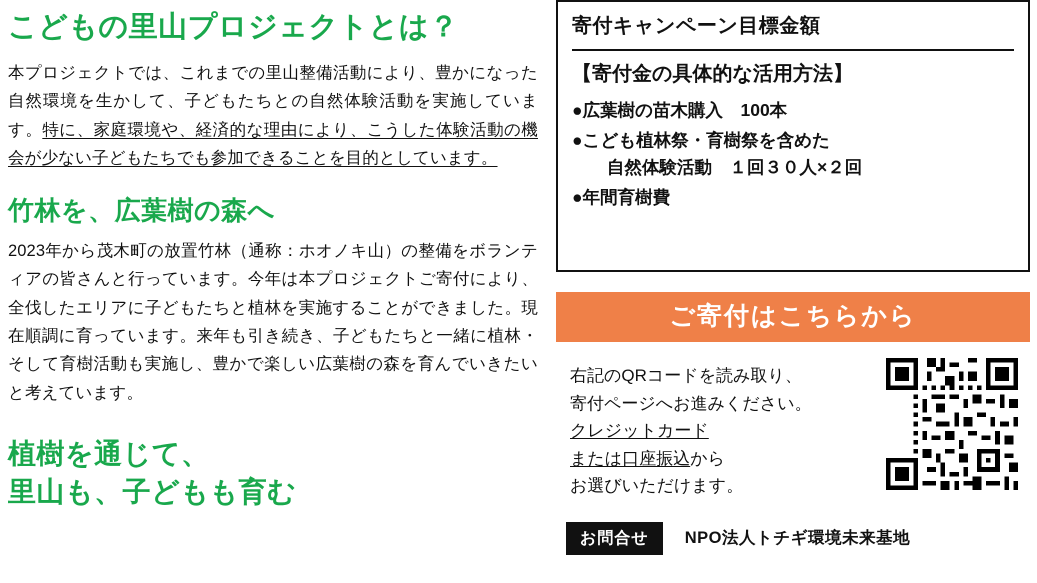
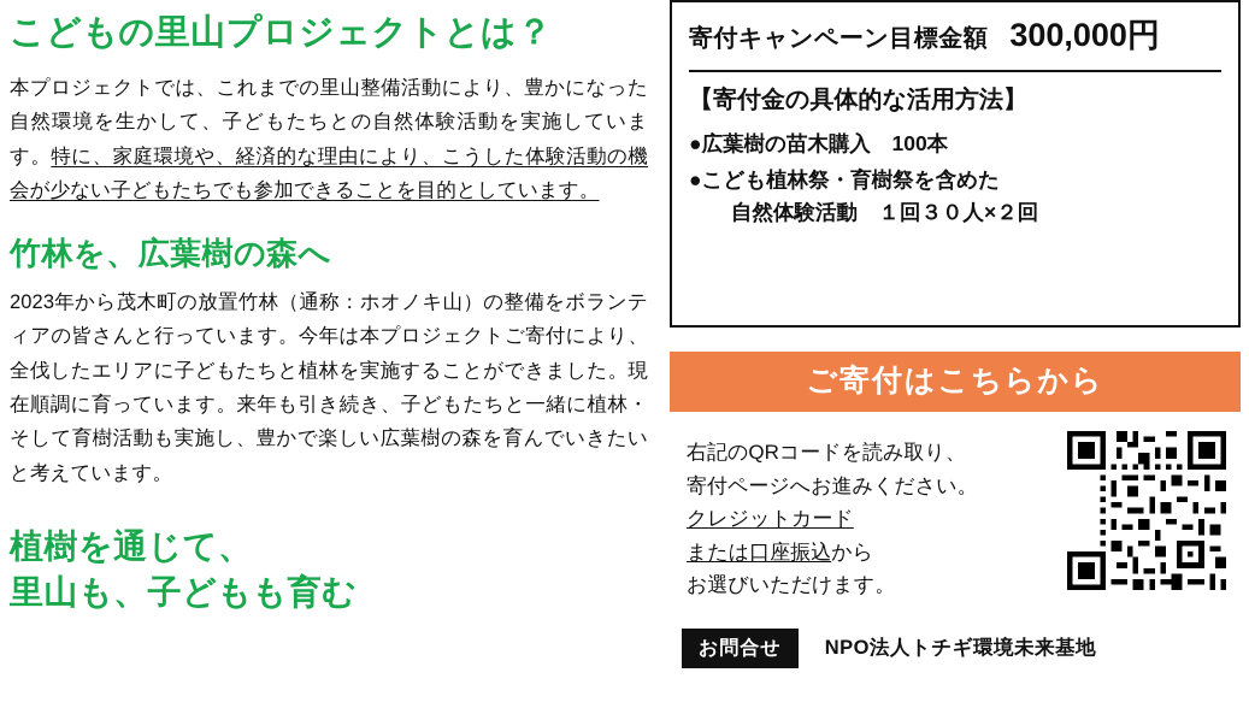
  こどもの里山プロジェクトとは？
  本プロジェクトでは、これまでの里山整備活動により、豊かになった自然環境を生かして、子どもたちとの自然体験活動を実施しています。特に、家庭環境や、経済的な理由により、こうした体験活動の機会が少ない子どもたちでも参加できることを目的としています。
  竹林を、広葉樹の森へ
  2023年から茂木町の放置竹林（通称：ホオノキ山）の整備をボランティアの皆さんと行っています。今年は本プロジェクトご寄付により、全伐したエリアに子どもたちと植林を実施することができました。現在順調に育っています。来年も引き続き、子どもたちと一緒に植林・そして育樹活動も実施し、豊かで楽しい広葉樹の森を育んでいきたいと考えています。
  植樹を通じて、
  里山も、子どもも育む
  寄付キャンペーン目標金額
+ 300,000円
  【寄付金の具体的な活用方法】
  ●広葉樹の苗木購入 100本
  ●こども植林祭・育樹祭を含めた
  自然体験活動 １回３０人×２回
- ●年間育樹費
  ご寄付はこちらから
  右記のQRコードを読み取り、
  寄付ページへお進みください。
  クレジットカード
  または口座振込から
  お選びいただけます。
  お問合せ
  NPO法人トチギ環境未来基地
